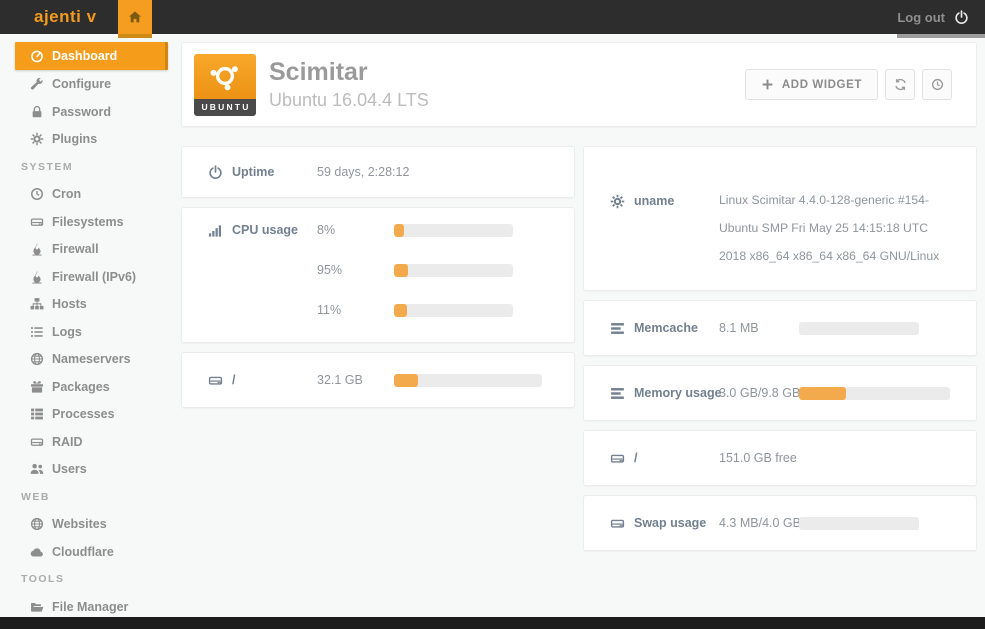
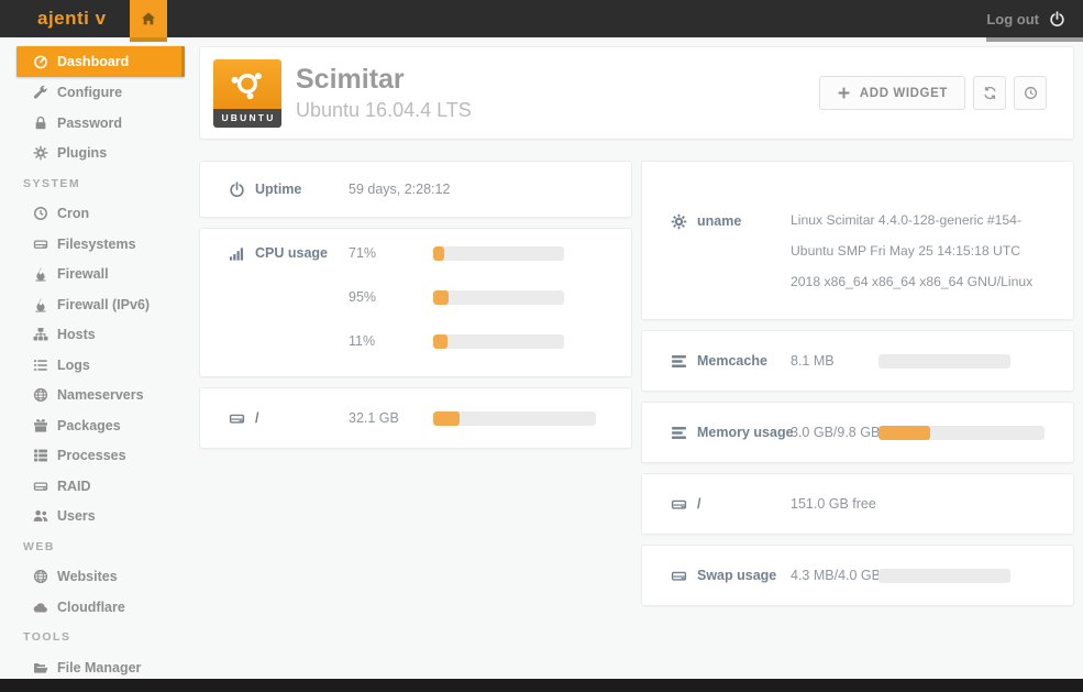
  ajenti v
  Log out
  Dashboard
  Configure
  Password
  Plugins
  SYSTEM
  Cron
  Filesystems
  Firewall
  Firewall (IPv6)
  Hosts
  Logs
  Nameservers
  Packages
  Processes
  RAID
  Users
  WEB
  Websites
  Cloudflare
  TOOLS
  File Manager
  UBUNTU
  Scimitar
  Ubuntu 16.04.4 LTS
  ADD WIDGET
  Uptime
  59 days, 2:28:12
  CPU usage
- 8%
+ 71%
  95%
  11%
  /
  32.1 GB
  uname
  Linux Scimitar 4.4.0-128-generic #154-Ubuntu SMP Fri May 25 14:15:18 UTC 2018 x86_64 x86_64 x86_64 GNU/Linux
  Memcache
  8.1 MB
  Memory usage
  3.0 GB/9.8 GB
  /
  151.0 GB free
  Swap usage
  4.3 MB/4.0 GB
